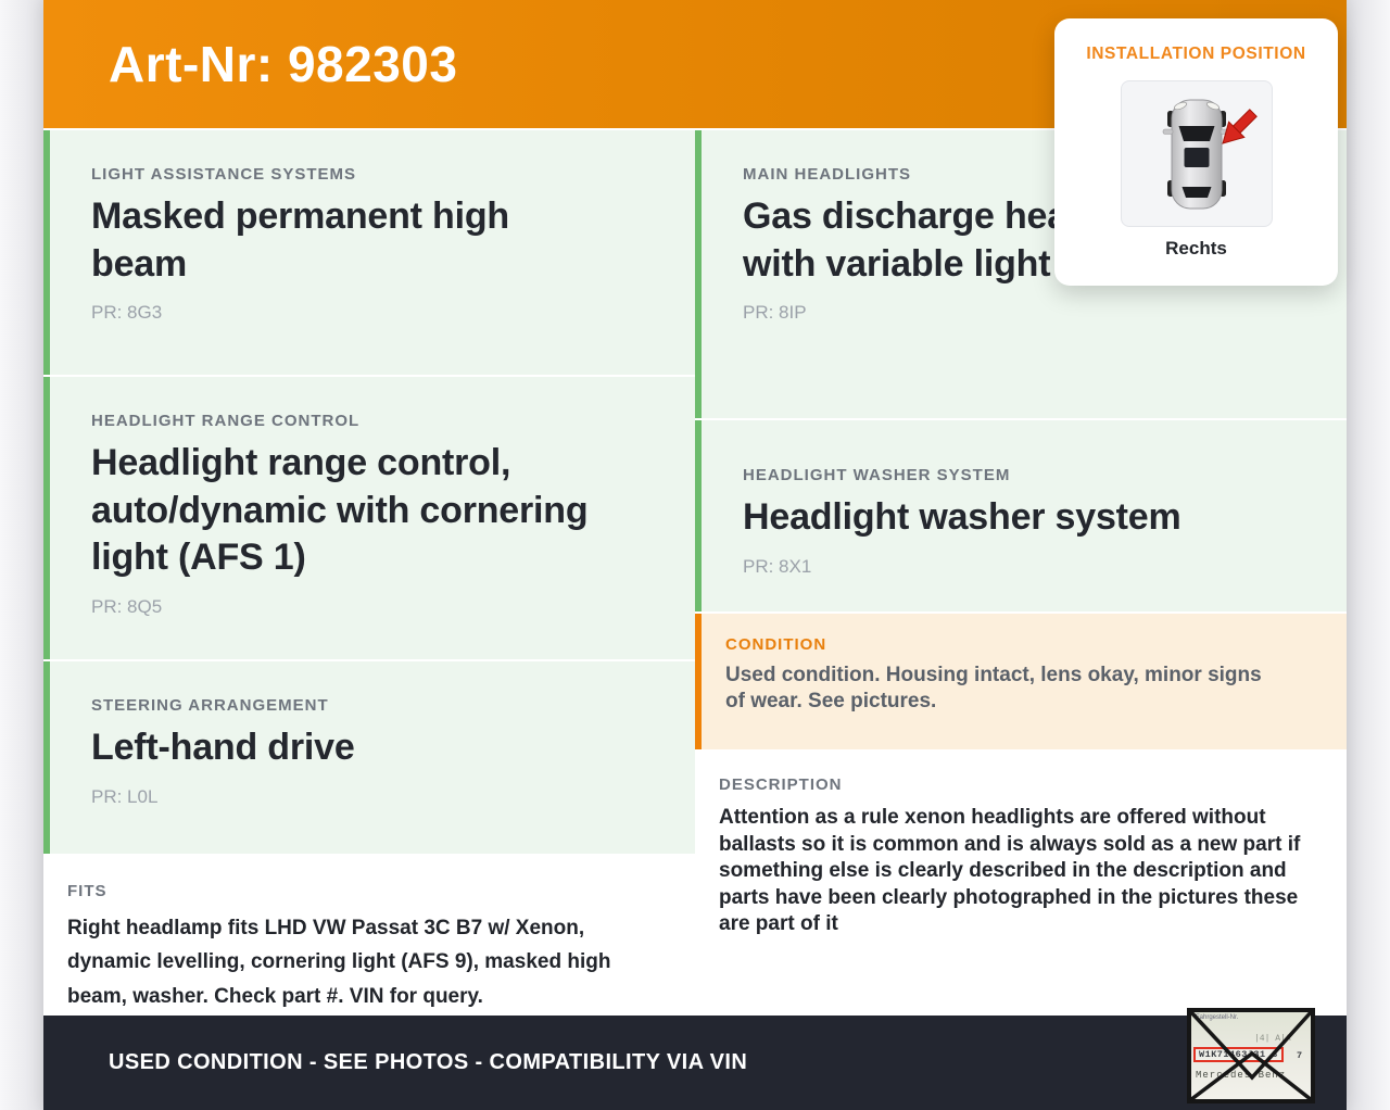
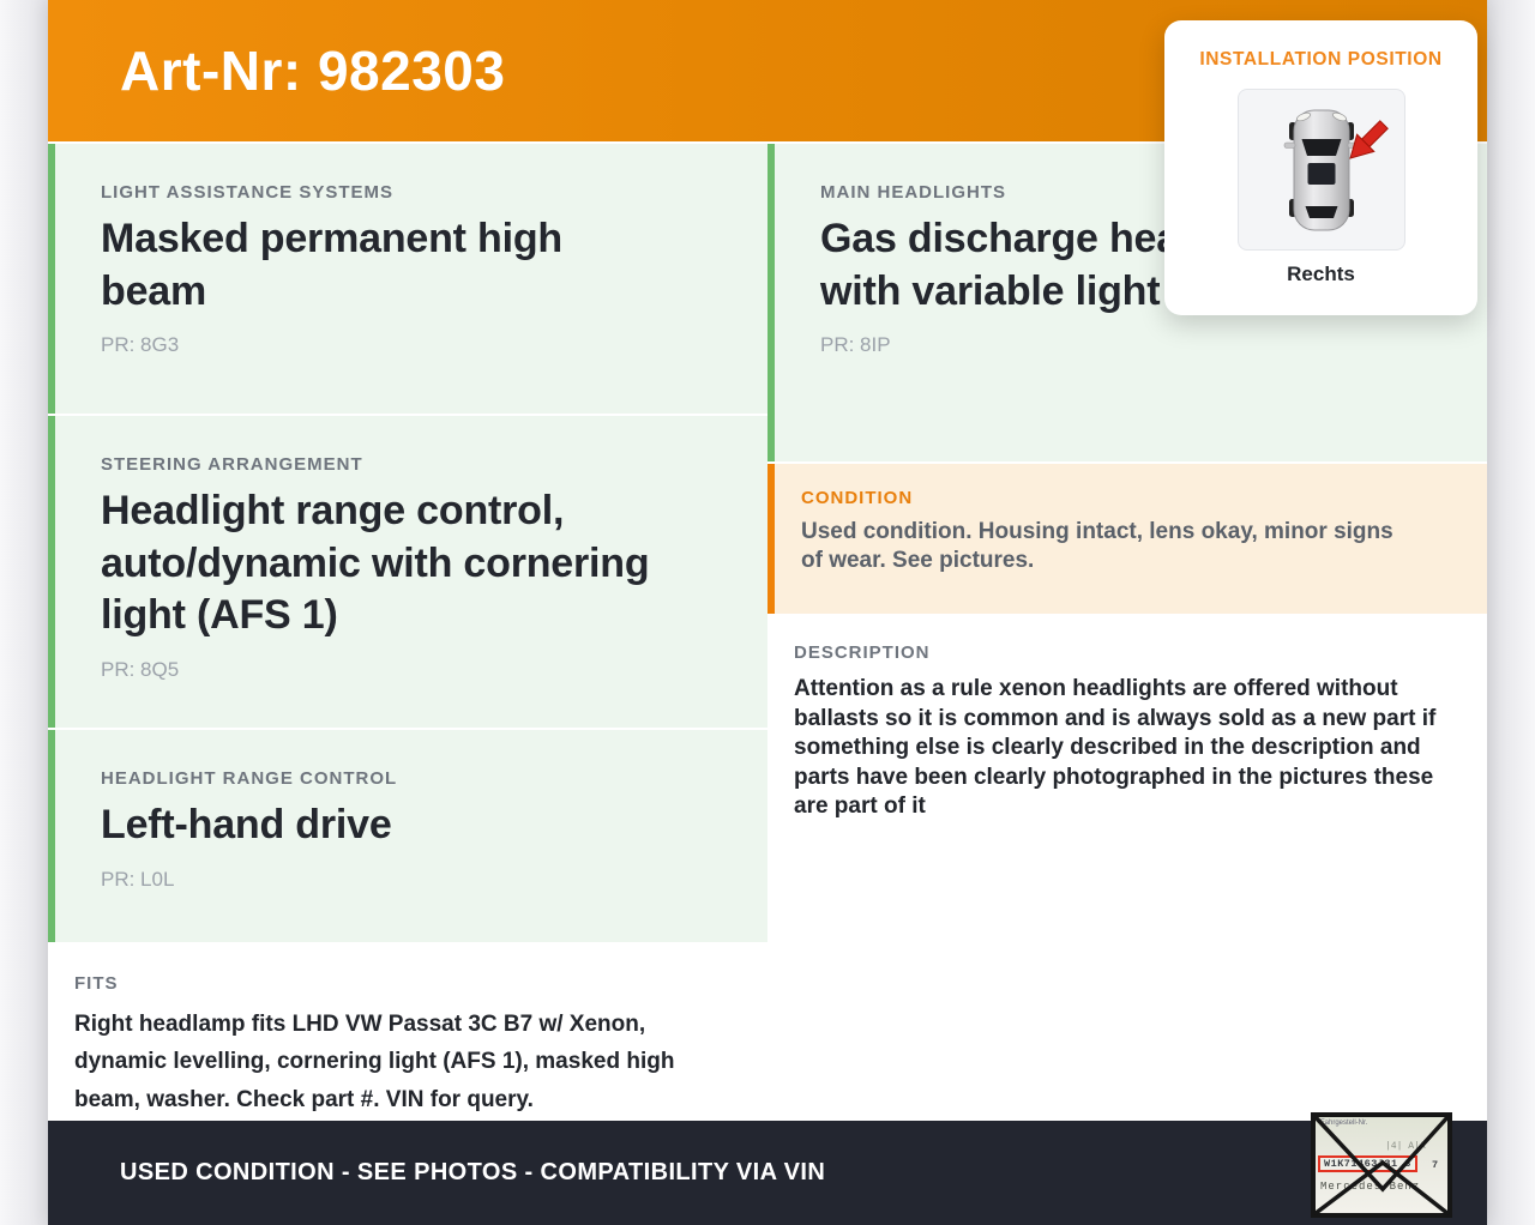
  Art-Nr: 982303
  LIGHT ASSISTANCE SYSTEMS
  Masked permanent high beam
  PR: 8G3
- HEADLIGHT RANGE CONTROL
+ STEERING ARRANGEMENT
  Headlight range control, auto/dynamic with cornering light (AFS 1)
  PR: 8Q5
- STEERING ARRANGEMENT
+ HEADLIGHT RANGE CONTROL
  Left-hand drive
  PR: L0L
  FITS
- Right headlamp fits LHD VW Passat 3C B7 w/ Xenon, dynamic levelling, cornering light (AFS 9), masked high beam, washer. Check part #. VIN for query.
+ Right headlamp fits LHD VW Passat 3C B7 w/ Xenon, dynamic levelling, cornering light (AFS 1), masked high beam, washer. Check part #. VIN for query.
  MAIN HEADLIGHTS
  PR: 8IP
- HEADLIGHT WASHER SYSTEM
- Headlight washer system
- PR: 8X1
  CONDITION
  Used condition. Housing intact, lens okay, minor signs of wear. See pictures.
  DESCRIPTION
  Attention as a rule xenon headlights are offered without ballasts so it is common and is always sold as a new part if something else is clearly described in the description and parts have been clearly photographed in the pictures these are part of it
  USED CONDITION - SEE PHOTOS - COMPATIBILITY VIA VIN
  INSTALLATION POSITION
  Rechts
  |4| A|
  W1K716331
  7
  MercedeBen
